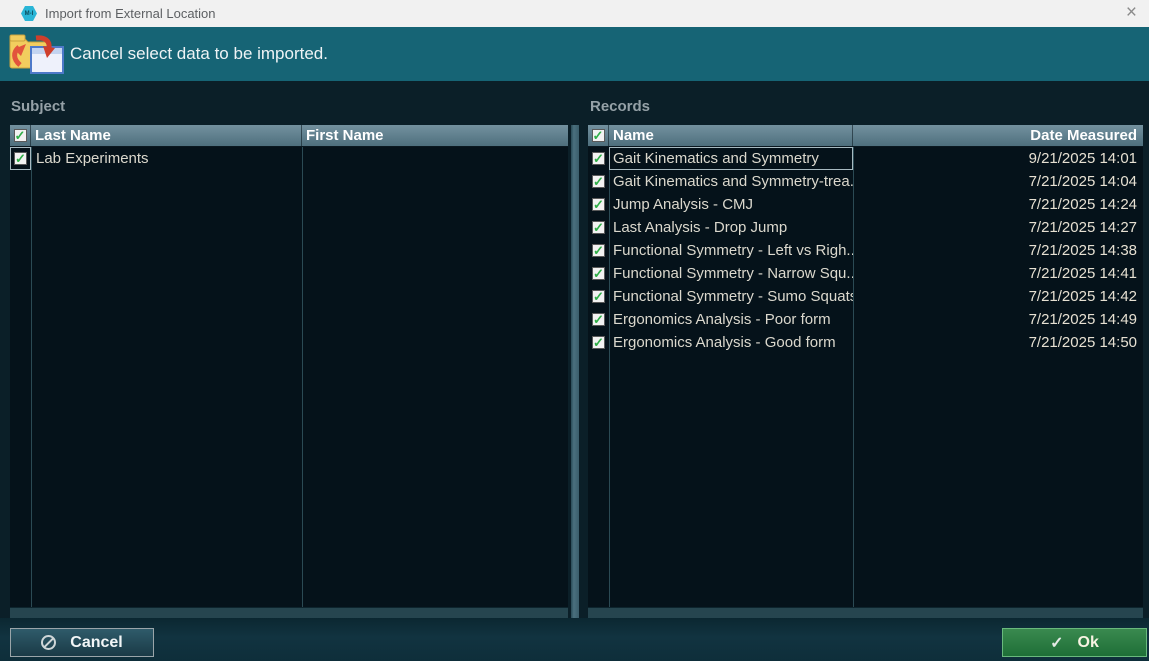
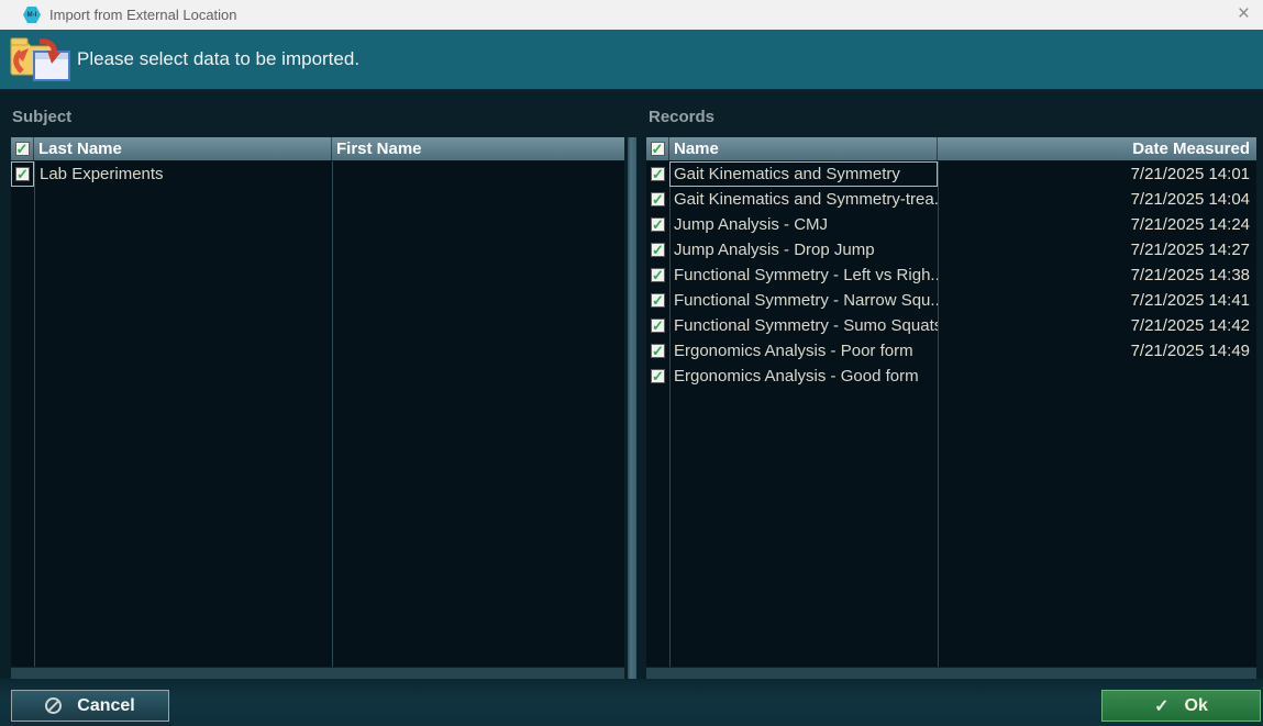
  Import from External Location
  ×
- Cancel select data to be imported.
+ Please select data to be imported.
  Subject
  Records
  ✓
  Last Name
  First Name
  ✓
  Lab Experiments
  ✓
  Name
  Date Measured
  ✓
  Gait Kinematics and Symmetry
- 9/21/2025 14:01
+ 7/21/2025 14:01
  ✓
  Gait Kinematics and Symmetry-trea.
  7/21/2025 14:04
  ✓
  Jump Analysis - CMJ
  7/21/2025 14:24
  ✓
- Last Analysis - Drop Jump
+ Jump Analysis - Drop Jump
  7/21/2025 14:27
  ✓
  Functional Symmetry - Left vs Righ..
  7/21/2025 14:38
  ✓
  Functional Symmetry - Narrow Squ..
  7/21/2025 14:41
  ✓
  Functional Symmetry - Sumo Squat
  7/21/2025 14:42
  ✓
  Ergonomics Analysis - Poor form
  7/21/2025 14:49
  ✓
  Ergonomics Analysis - Good form
- 7/21/2025 14:50
  Cancel
  ✓
  Ok
